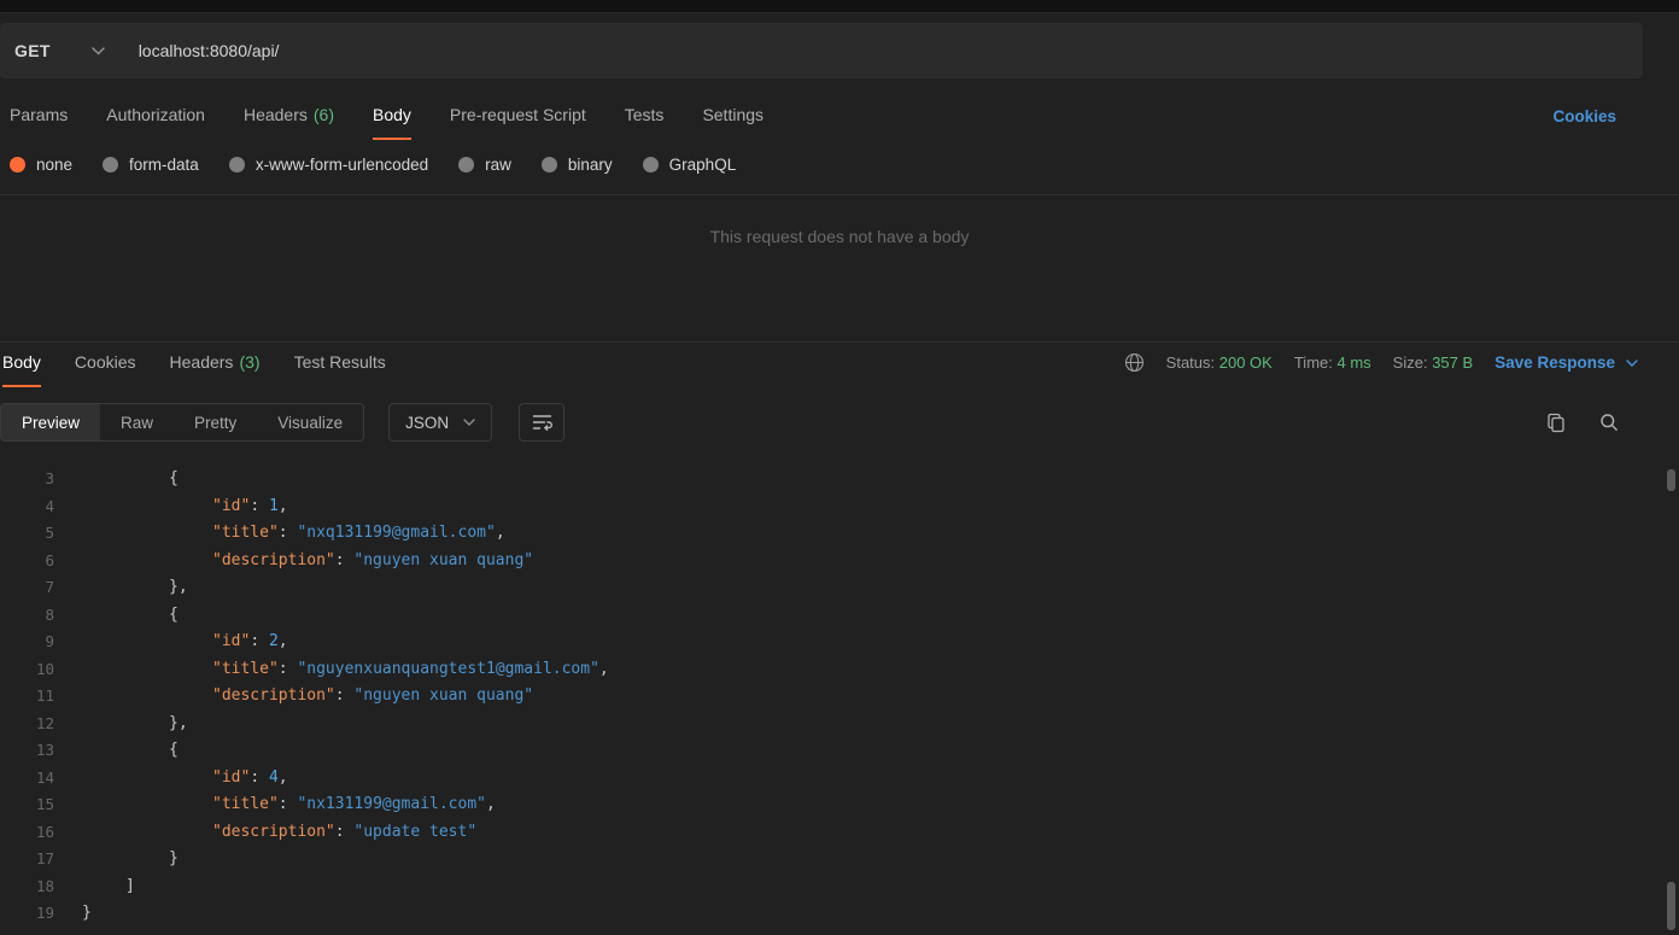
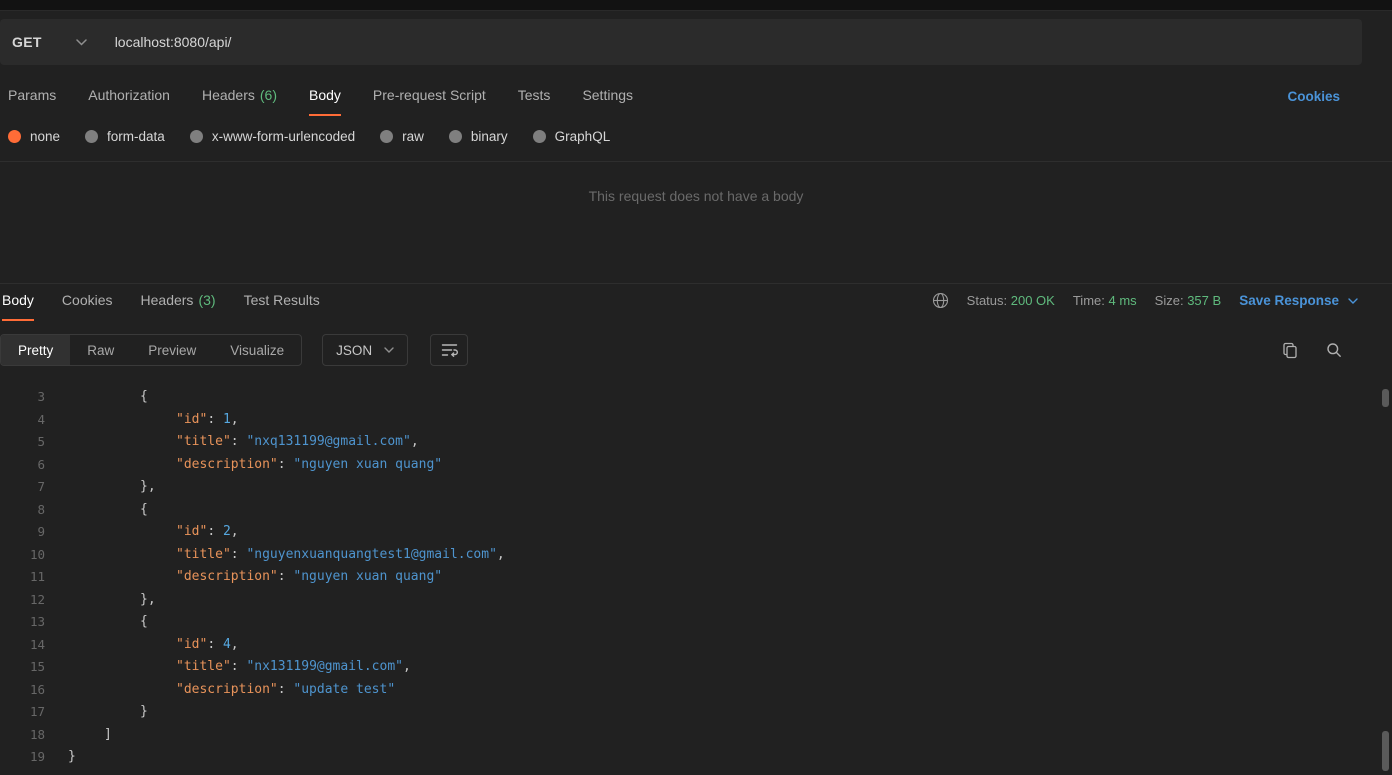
  GET
  localhost:8080/api/
  Params
  Authorization
  Headers (6)
  Body
  Pre-request Script
  Tests
  Settings
  Cookies
  none
  form-data
  x-www-form-urlencoded
  raw
  binary
  GraphQL
  This request does not have a body
  Body
  Cookies
  Headers (3)
  Test Results
  Status: 200 OK
  Time: 4 ms
  Size: 357 B
  Save Response
- Preview
+ Pretty
  Raw
- Pretty
+ Preview
  Visualize
  JSON
  3
  {
  4
  "id": 1,
  5
  "title": "nxq131199@gmail.com",
  6
  "description": "nguyen xuan quang"
  7
  },
  8
  {
  9
  "id": 2,
  10
  "title": "nguyenxuanquangtest1@gmail.com",
  11
  "description": "nguyen xuan quang"
  12
  },
  13
  {
  14
  "id": 4,
  15
  "title": "nx131199@gmail.com",
  16
  "description": "update test"
  17
  }
  18
  ]
  19
  }
